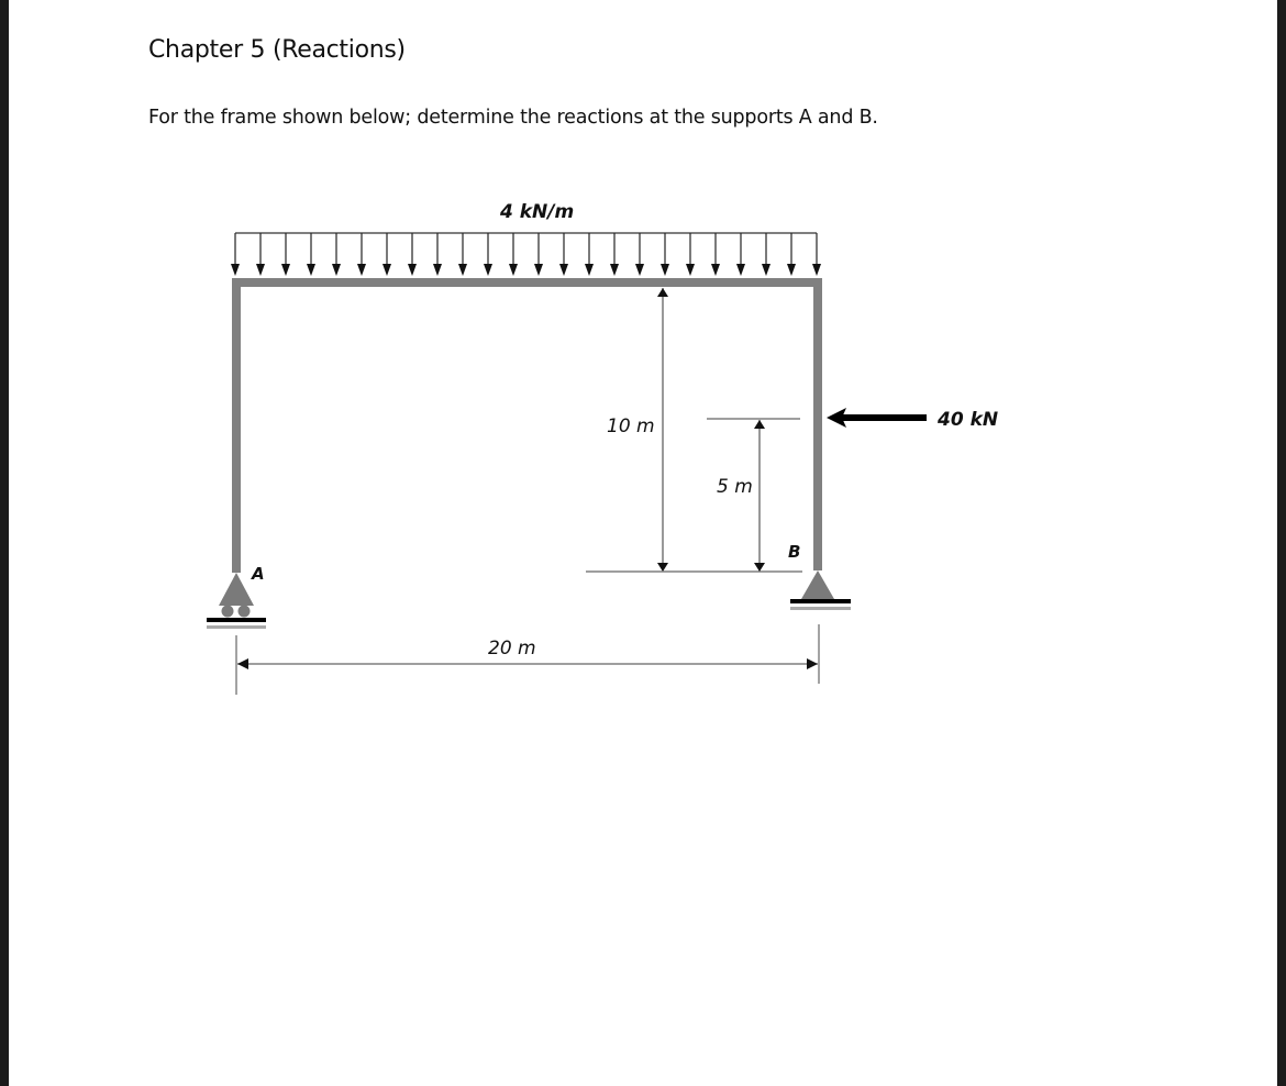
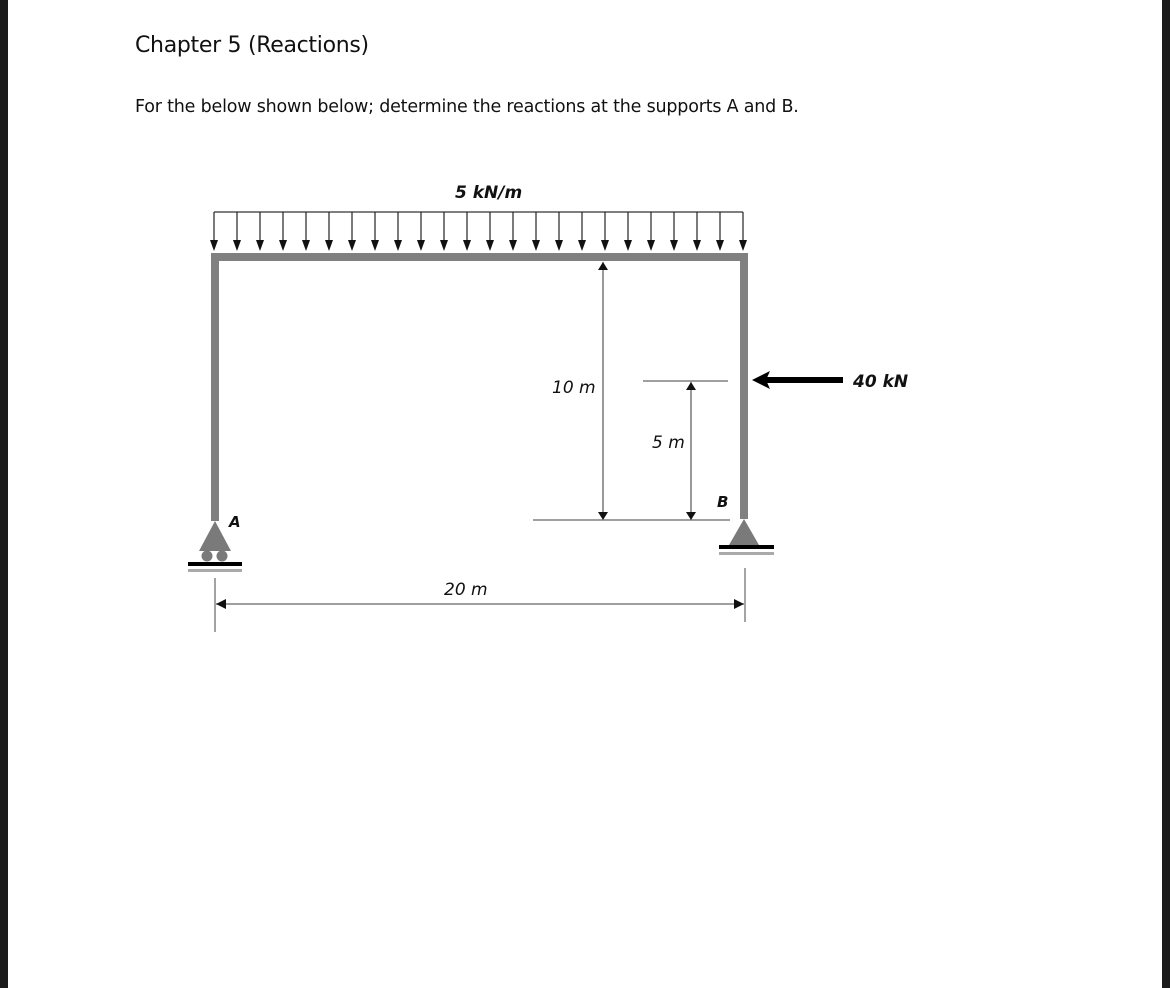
  Chapter 5 (Reactions)
- For the frame shown below; determine the reactions at the supports A and B.
+ For the below shown below; determine the reactions at the supports A and B.
- 4 kN/m
+ 5 kN/m
  A
  B
  40 kN
  10 m
  5 m
  20 m
